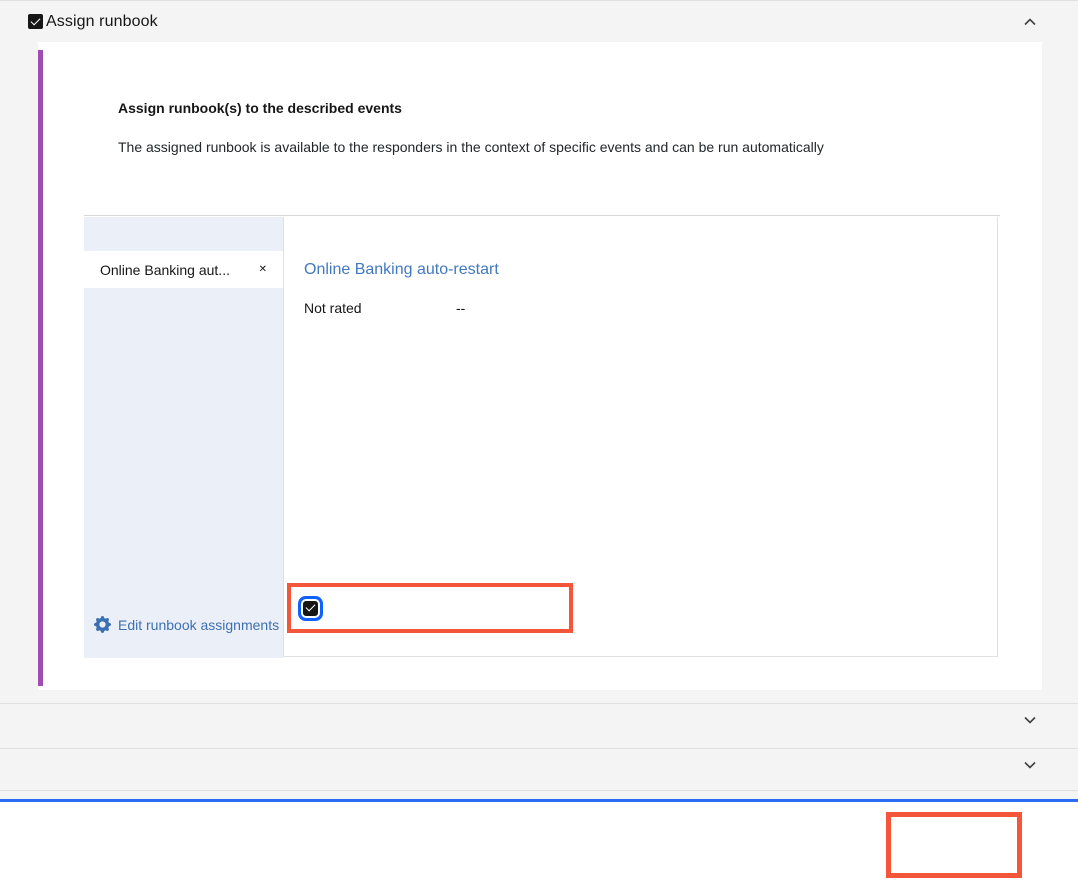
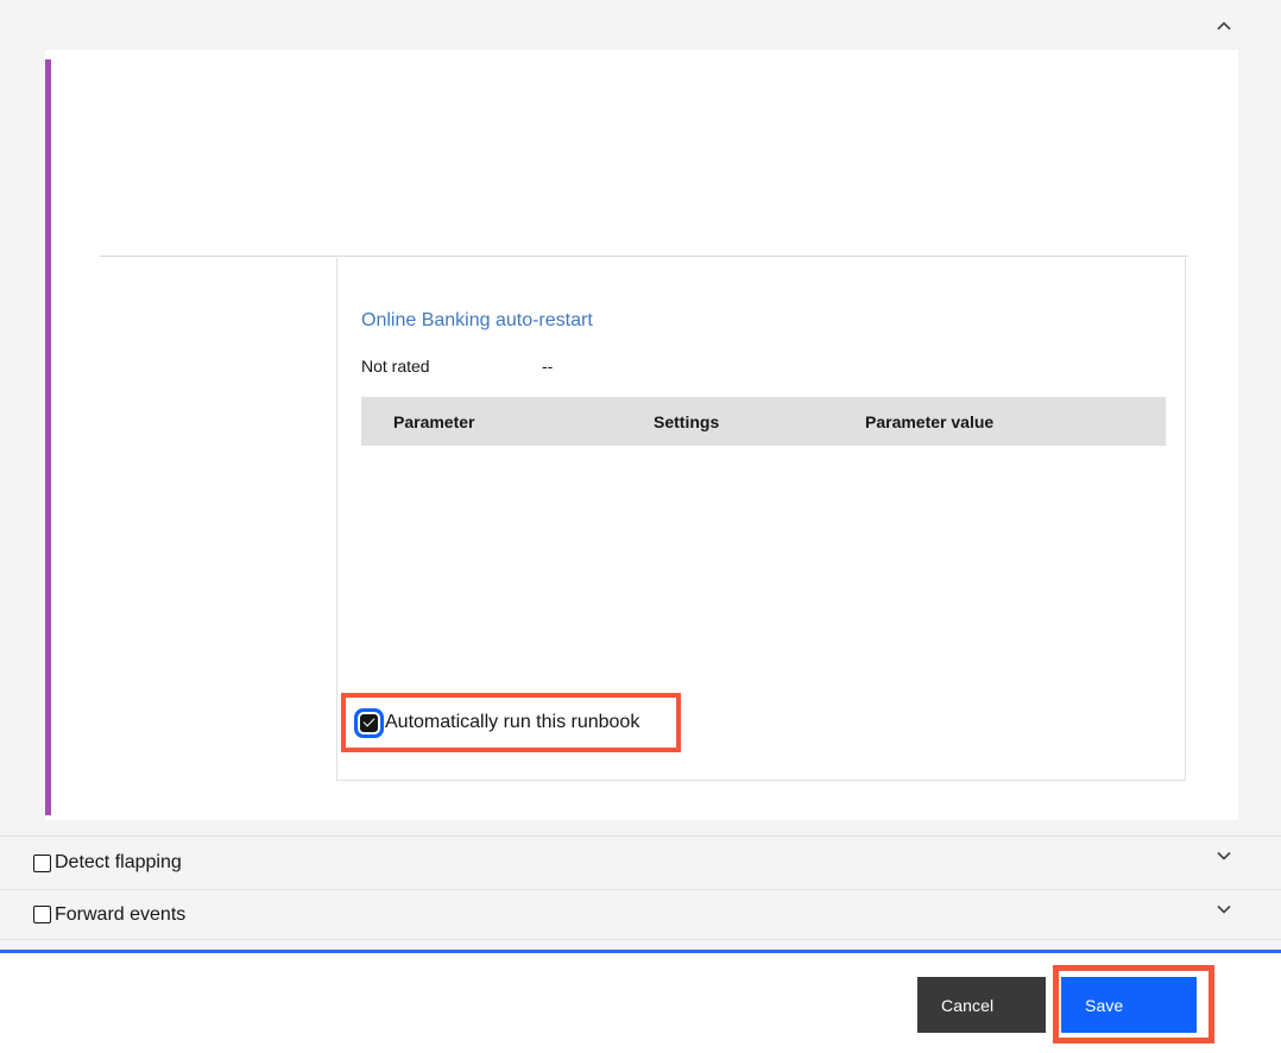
- Assign runbook
- Assign runbook(s) to the described events
- The assigned runbook is available to the responders in the context of specific events and can be run automatically
- Online Banking aut...
- ✕
- Edit runbook assignments
  Online Banking auto-restart
  Not rated
  --
+ Parameter
+ Settings
+ Parameter value
+ Automatically run this runbook
+ Detect flapping
+ Forward events
+ Cancel
+ Save
